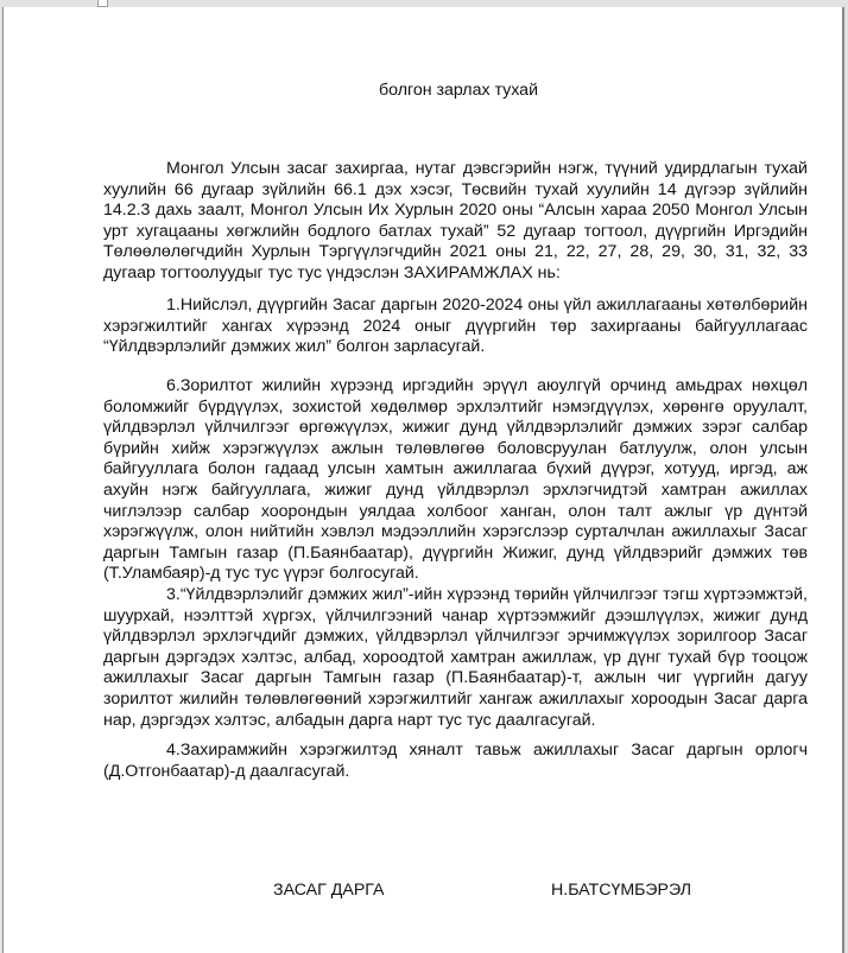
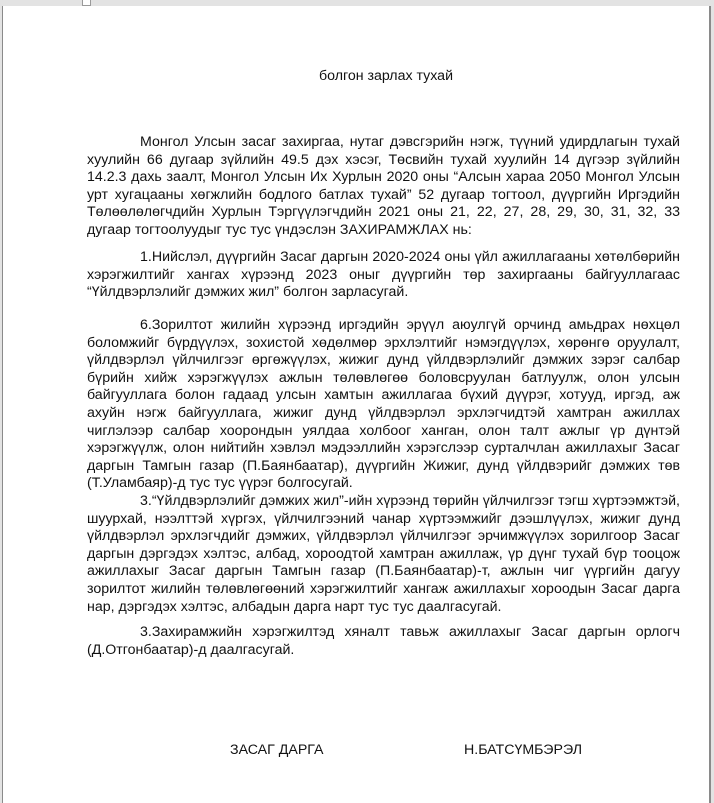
  болгон зарлах тухай
- Монгол Улсын засаг захиргаа, нутаг дэвсгэрийн нэгж, түүний удирдлагын тухай хуулийн 66 дугаар зүйлийн 66.1 дэх хэсэг, Төсвийн тухай хуулийн 14 дүгээр зүйлийн 14.2.3 дахь заалт, Монгол Улсын Их Хурлын 2020 оны “Алсын хараа 2050 Монгол Улсын урт хугацааны хөгжлийн бодлого батлах тухай” 52 дугаар тогтоол, дүүргийн Иргэдийн Төлөөлөлөгчдийн Хурлын Тэргүүлэгчдийн 2021 оны 21, 22, 27, 28, 29, 30, 31, 32, 33 дугаар тогтоолуудыг тус тус үндэслэн ЗАХИРАМЖЛАХ нь:
+ Монгол Улсын засаг захиргаа, нутаг дэвсгэрийн нэгж, түүний удирдлагын тухай хуулийн 66 дугаар зүйлийн 49.5 дэх хэсэг, Төсвийн тухай хуулийн 14 дүгээр зүйлийн 14.2.3 дахь заалт, Монгол Улсын Их Хурлын 2020 оны “Алсын хараа 2050 Монгол Улсын урт хугацааны хөгжлийн бодлого батлах тухай” 52 дугаар тогтоол, дүүргийн Иргэдийн Төлөөлөлөгчдийн Хурлын Тэргүүлэгчдийн 2021 оны 21, 22, 27, 28, 29, 30, 31, 32, 33 дугаар тогтоолуудыг тус тус үндэслэн ЗАХИРАМЖЛАХ нь:
- 1.Нийслэл, дүүргийн Засаг даргын 2020-2024 оны үйл ажиллагааны хөтөлбөрийн хэрэгжилтийг хангах хүрээнд 2024 оныг дүүргийн төр захиргааны байгууллагаас “Үйлдвэрлэлийг дэмжих жил” болгон зарласугай.
+ 1.Нийслэл, дүүргийн Засаг даргын 2020-2024 оны үйл ажиллагааны хөтөлбөрийн хэрэгжилтийг хангах хүрээнд 2023 оныг дүүргийн төр захиргааны байгууллагаас “Үйлдвэрлэлийг дэмжих жил” болгон зарласугай.
  6.Зорилтот жилийн хүрээнд иргэдийн эрүүл аюулгүй орчинд амьдрах нөхцөл боломжийг бүрдүүлэх, зохистой хөдөлмөр эрхлэлтийг нэмэгдүүлэх, хөрөнгө оруулалт, үйлдвэрлэл үйлчилгээг өргөжүүлэх, жижиг дунд үйлдвэрлэлийг дэмжих зэрэг салбар бүрийн хийж хэрэгжүүлэх ажлын төлөвлөгөө боловсруулан батлуулж, олон улсын байгууллага болон гадаад улсын хамтын ажиллагаа бүхий дүүрэг, хотууд, иргэд, аж ахуйн нэгж байгууллага, жижиг дунд үйлдвэрлэл эрхлэгчидтэй хамтран ажиллах чиглэлээр салбар хоорондын уялдаа холбоог ханган, олон талт ажлыг үр дүнтэй хэрэгжүүлж, олон нийтийн хэвлэл мэдээллийн хэрэгслээр сурталчлан ажиллахыг Засаг даргын Тамгын газар (П.Баянбаатар), дүүргийн Жижиг, дунд үйлдвэрийг дэмжих төв (Т.Уламбаяр)-д тус тус үүрэг болгосугай.
  3.“Үйлдвэрлэлийг дэмжих жил”-ийн хүрээнд төрийн үйлчилгээг тэгш хүртээмжтэй, шуурхай, нээлттэй хүргэх, үйлчилгээний чанар хүртээмжийг дээшлүүлэх, жижиг дунд үйлдвэрлэл эрхлэгчдийг дэмжих, үйлдвэрлэл үйлчилгээг эрчимжүүлэх зорилгоор Засаг даргын дэргэдэх хэлтэс, албад, хороодтой хамтран ажиллаж, үр дүнг тухай бүр тооцож ажиллахыг Засаг даргын Тамгын газар (П.Баянбаатар)-т, ажлын чиг үүргийн дагуу зорилтот жилийн төлөвлөгөөний хэрэгжилтийг хангаж ажиллахыг хороодын Засаг дарга нар, дэргэдэх хэлтэс, албадын дарга нарт тус тус даалгасугай.
- 4.Захирамжийн хэрэгжилтэд хяналт тавьж ажиллахыг Засаг даргын орлогч (Д.Отгонбаатар)-д даалгасугай.
+ 3.Захирамжийн хэрэгжилтэд хяналт тавьж ажиллахыг Засаг даргын орлогч (Д.Отгонбаатар)-д даалгасугай.
  ЗАСАГ ДАРГА
  Н.БАТСҮМБЭРЭЛ
